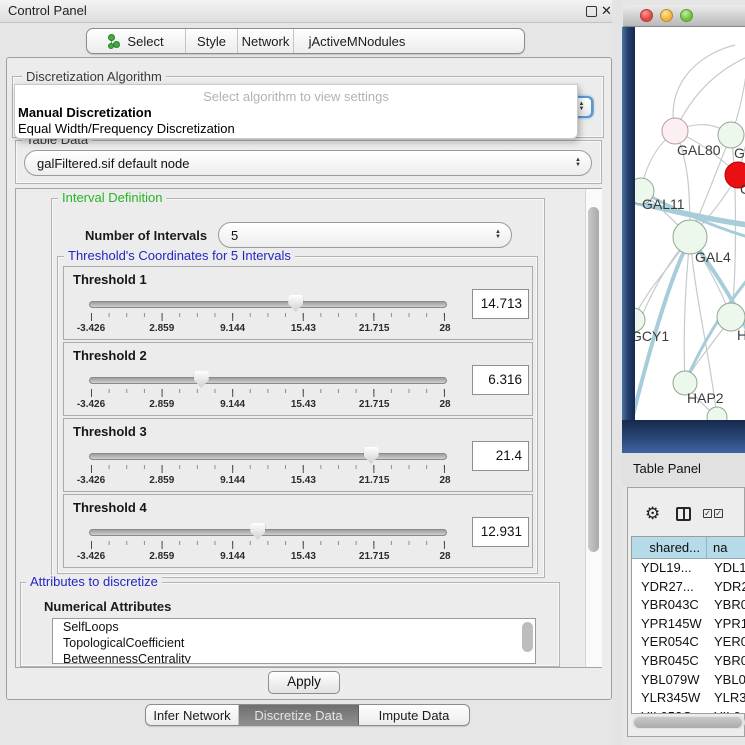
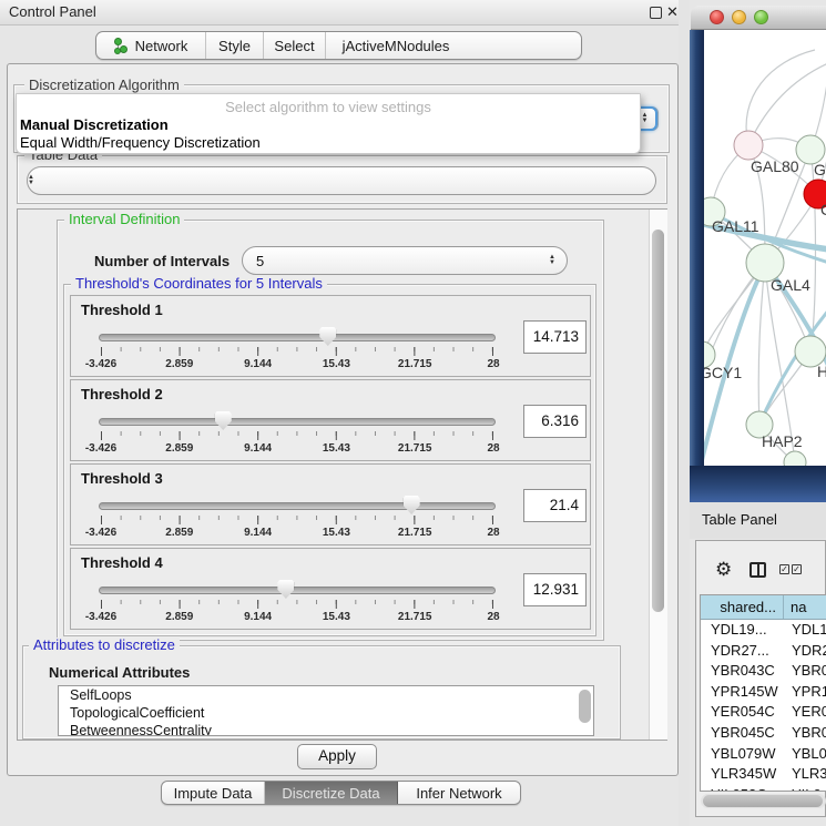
  Control Panel
  ✕
- Select
+ Network
  Style
- Network
+ Select
  jActiveMNodules
  Discretization Algorithm
  Select algorithm to view settings
  Manual Discretization
  Equal Width/Frequency Discretization
  Table Data
- galFiltered.sif default node
  Interval Definition
  Number of Intervals
  5
  Threshold's Coordinates for 5 Intervals
  Threshold 1
  -3.426
  2.859
  9.144
  15.43
  21.715
  28
  14.713
  Threshold 2
  -3.426
  2.859
  9.144
  15.43
  21.715
  28
  6.316
  Threshold 3
  -3.426
  2.859
  9.144
  15.43
  21.715
  28
  21.4
  Threshold 4
  -3.426
  2.859
  9.144
  15.43
  21.715
  28
  12.931
  Attributes to discretize
  Numerical Attributes
  SelfLoops
  TopologicalCoefficient
  BetweennessCentrality
  Apply
- Infer Network
+ Impute Data
  Discretize Data
- Impute Data
+ Infer Network
  GAL80
  GAL11
  GAL4
  GCY1
  H
  HAP2
  Table Panel
  ⚙
  ✓
  ✓
  shared...
  na
  YDL19...
  YDL1
  YDR27...
  YDR
  YBR043C
  YBR0
  YPR145W
  YPR1
  YER054C
  YER0
  YBR045C
  YBR0
  YBL079W
  YBL0
  YLR345W
  YLR3
